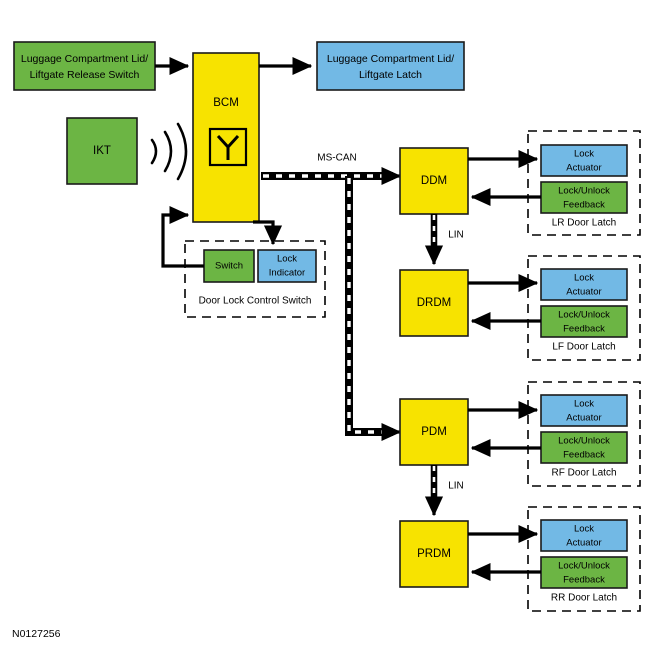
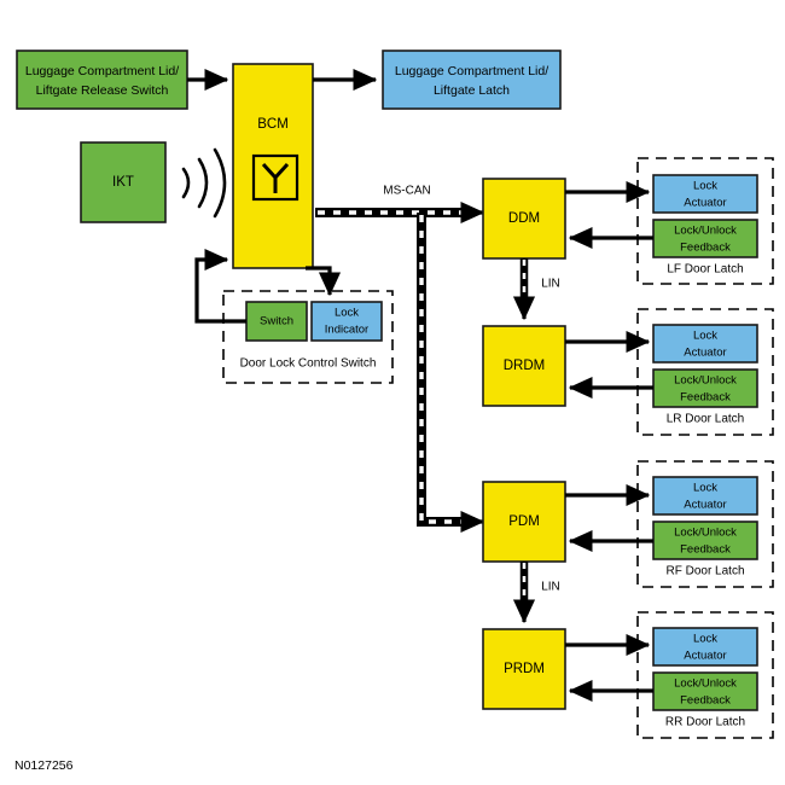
  Luggage Compartment Lid/
  Liftgate Release Switch
  BCM
  Luggage Compartment Lid/
  Liftgate Latch
  IKT
  MS-CAN
  Switch
  Lock
  Indicator
  Door Lock Control Switch
  DDM
  Lock
  Actuator
  Lock/Unlock
  Feedback
- LR Door Latch
+ LF Door Latch
  LIN
  DRDM
  Lock
  Actuator
  Lock/Unlock
  Feedback
- LF Door Latch
+ LR Door Latch
  PDM
  Lock
  Actuator
  Lock/Unlock
  Feedback
  RF Door Latch
  LIN
  PRDM
  Lock
  Actuator
  Lock/Unlock
  Feedback
  RR Door Latch
  N0127256
